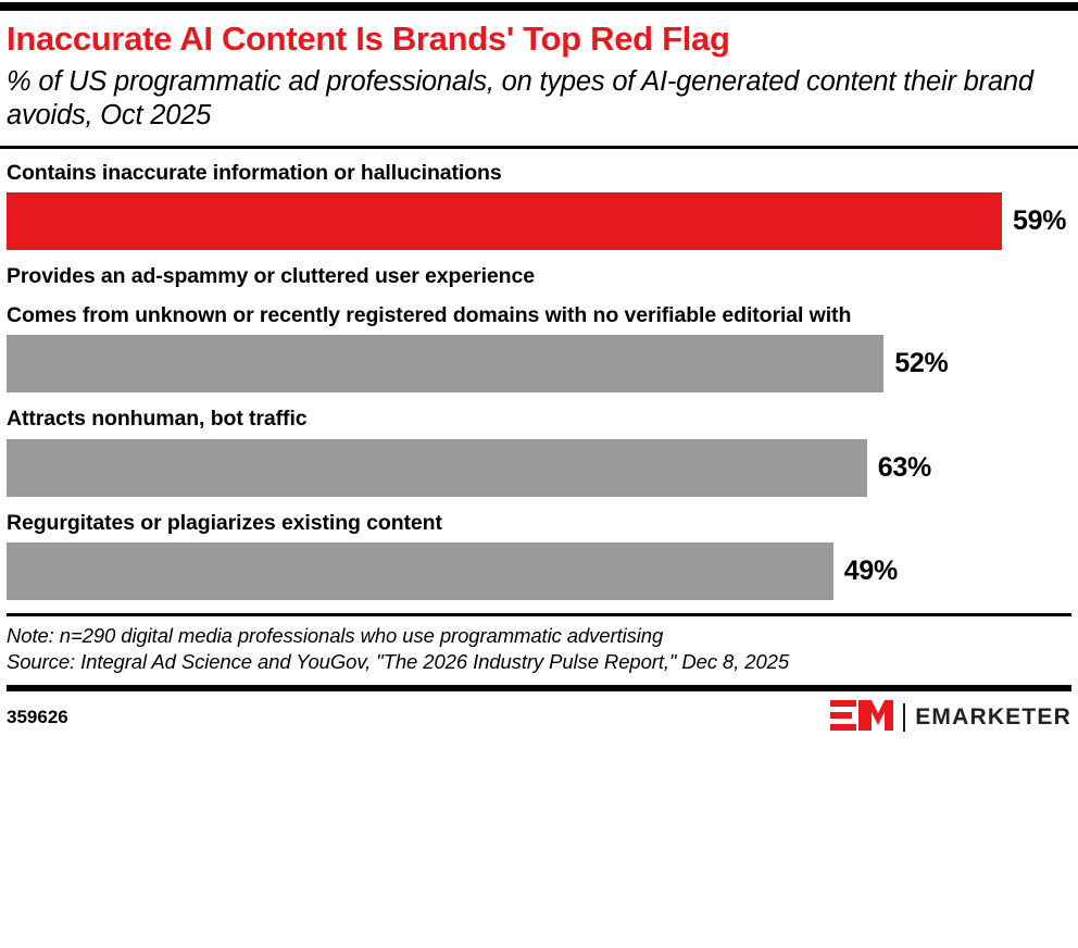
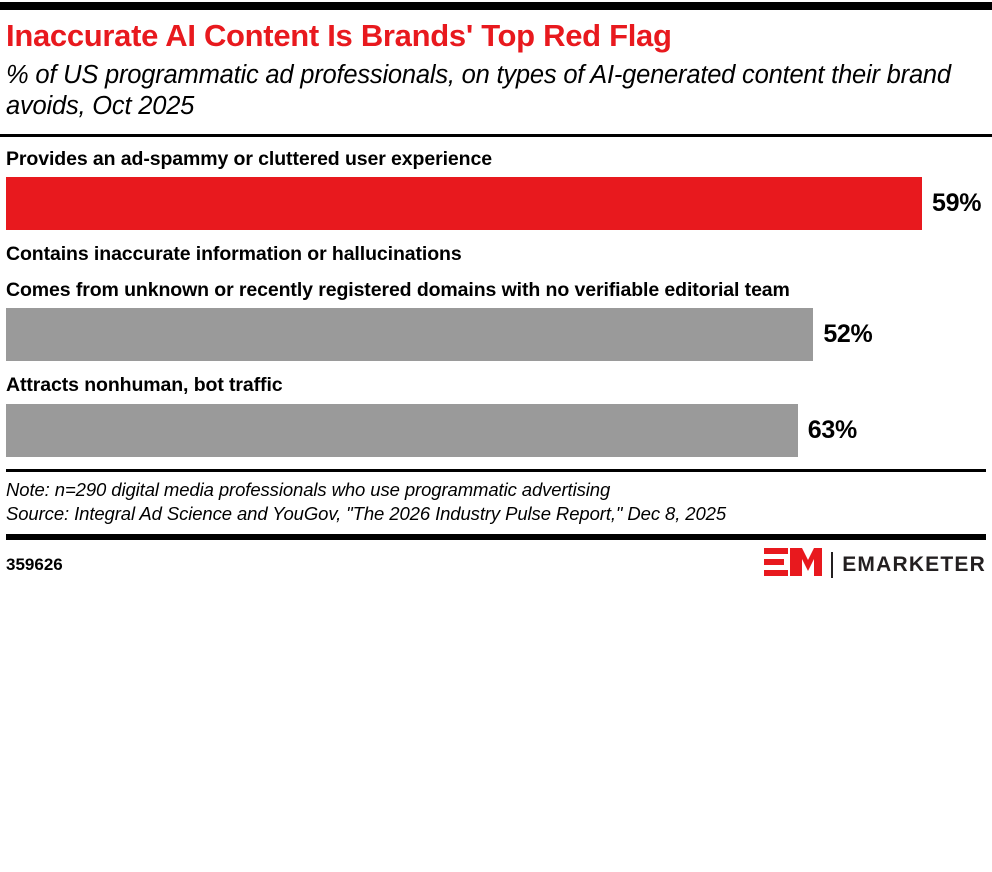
  Inaccurate AI Content Is Brands' Top Red Flag
  % of US programmatic ad professionals, on types of AI-generated content their brand avoids, Oct 2025
- Contains inaccurate information or hallucinations
+ Provides an ad-spammy or cluttered user experience
  59%
- Provides an ad-spammy or cluttered user experience
+ Contains inaccurate information or hallucinations
- Comes from unknown or recently registered domains with no verifiable editorial with
+ Comes from unknown or recently registered domains with no verifiable editorial team
  52%
  Attracts nonhuman, bot traffic
  63%
- Regurgitates or plagiarizes existing content
- 49%
  Note: n=290 digital media professionals who use programmatic advertising
  Source: Integral Ad Science and YouGov, "The 2026 Industry Pulse Report," Dec 8, 2025
  359626
  EMARKETER
